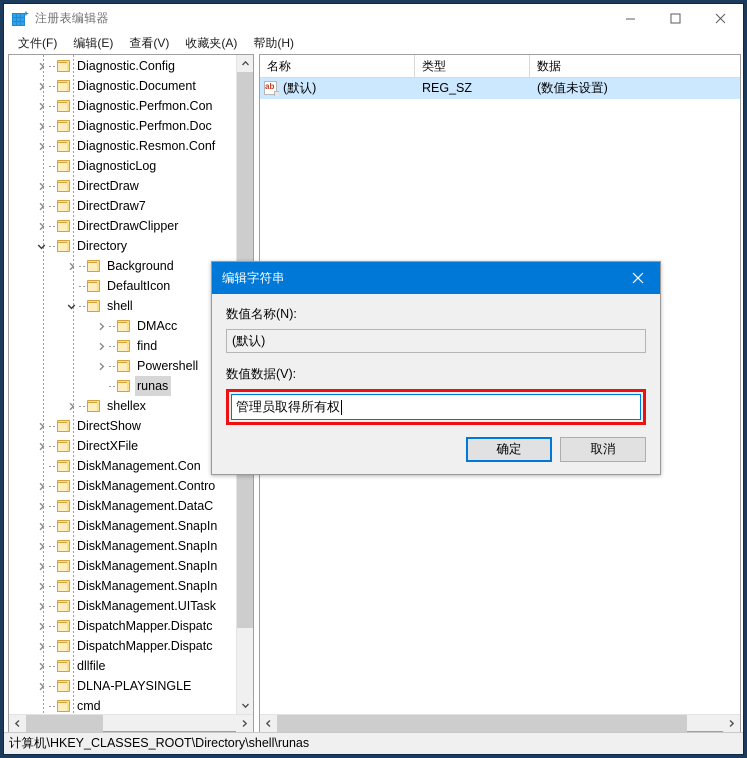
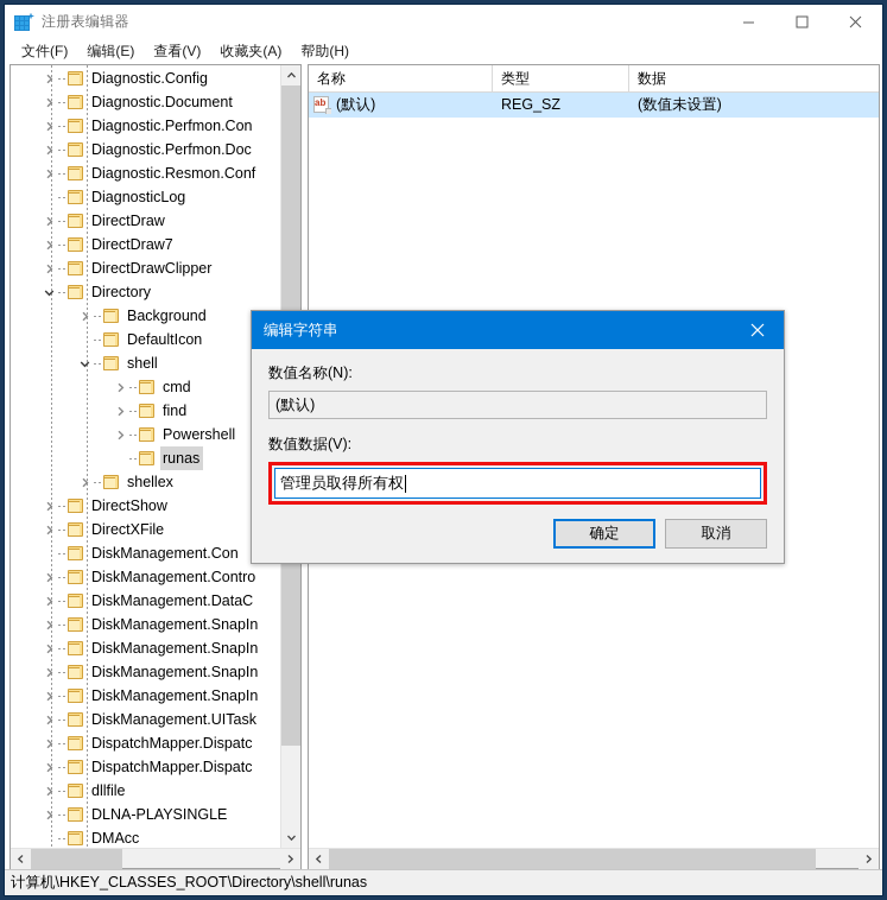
  注册表编辑器
  文件(F)
  编辑(E)
  查看(V)
  收藏夹(A)
  帮助(H)
  Diagnostic.Config
  Diagnostic.Document
  Diagnostic.Perfmon.Con
  Diagnostic.Perfmon.Doc
  Diagnostic.Resmon.Conf
  DiagnosticLog
  DirectDraw
  DirectDraw7
  DirectDrawClipper
  Directory
  Background
  DefaultIcon
  shell
- DMAcc
+ cmd
  find
  Powershell
  runas
  shellex
  DirectShow
  DirectXFile
  DiskManagement.Con
  DiskManagement.Contro
  DiskManagement.DataC
  DiskManagement.SnapIn
  DiskManagement.SnapIn
  DiskManagement.SnapIn
  DiskManagement.SnapIn
  DiskManagement.UITask
  DispatchMapper.Dispatc
  DispatchMapper.Dispatc
  dllfile
  DLNA-PLAYSINGLE
- cmd
+ DMAcc
  名称
  类型
  数据
  ab
  (默认)
  REG_SZ
  (数值未设置)
  计算机\HKEY_CLASSES_ROOT\Directory\shell\runas
  编辑字符串
  数值名称(N):
  (默认)
  数值数据(V):
  管理员取得所有权
  确定
  取消
